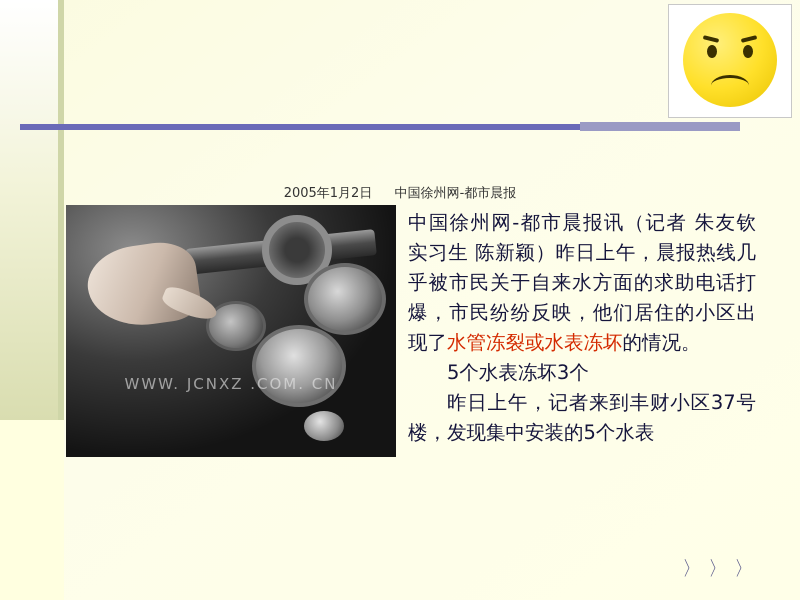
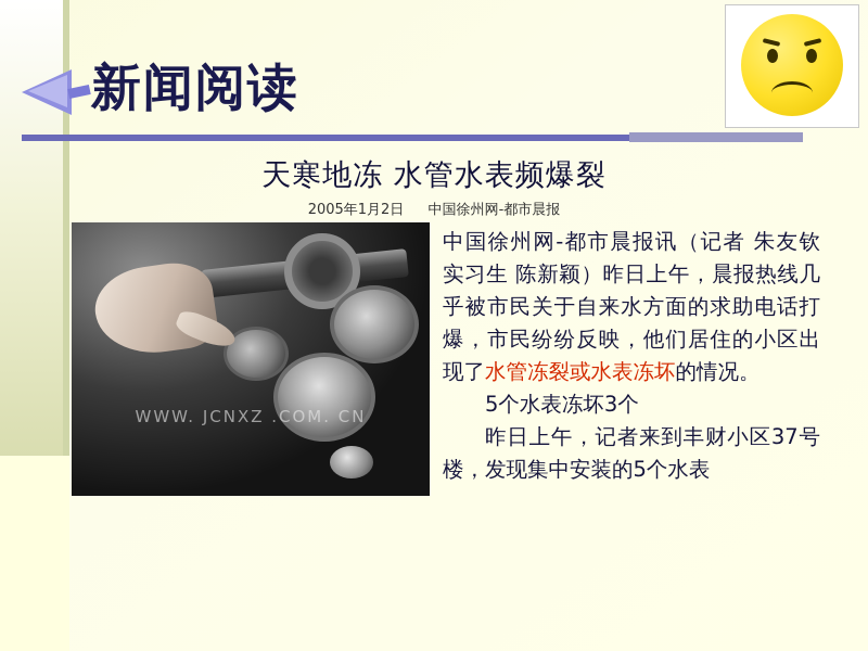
+ 新闻阅读
+ 天寒地冻 水管水表频爆裂
  2005年1月2日 中国徐州网-都市晨报
  WWW. JCNXZ .COM. CN
  中国徐州网-都市晨报讯（记者 朱友钦 实习生 陈新颖）昨日上午，晨报热线几乎被市民关于自来水方面的求助电话打爆，市民纷纷反映，他们居住的小区出现了水管冻裂或水表冻坏的情况。
  5个水表冻坏3个
  昨日上午，记者来到丰财小区37号楼，发现集中安装的5个水表
- 〉〉〉
